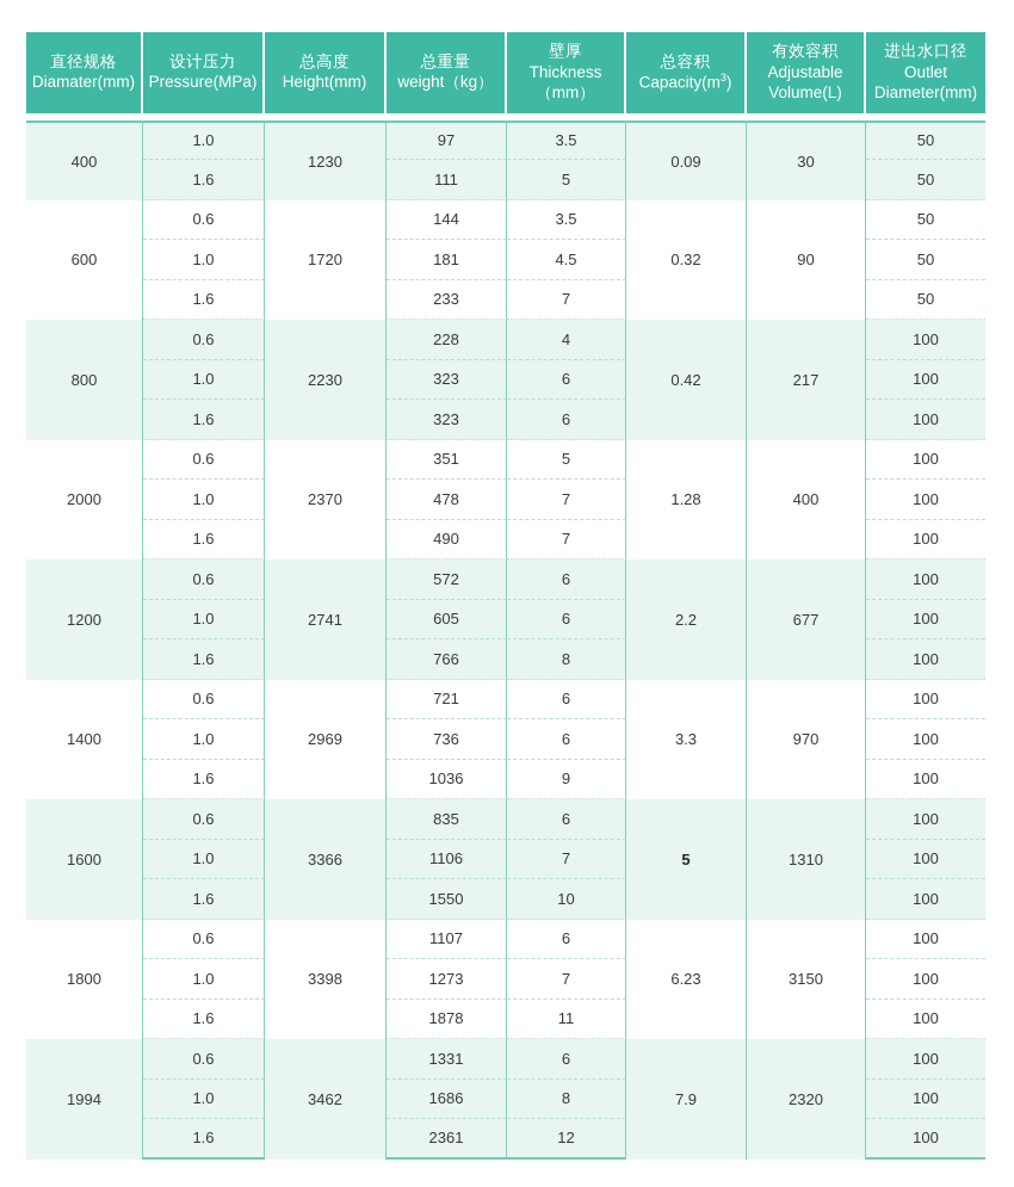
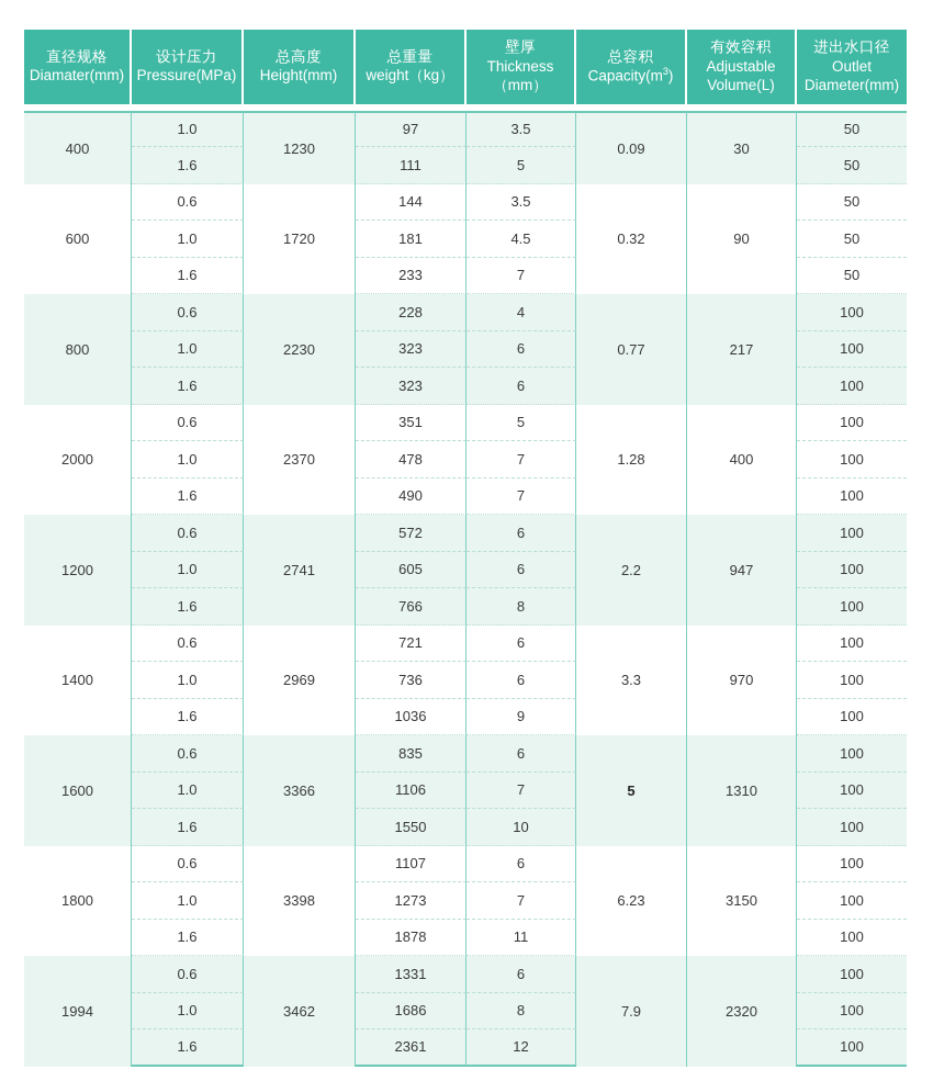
  直径规格Diamater(mm)	设计压力Pressure(MPa)	总高度Height(mm)	总重量weight（kg）	壁厚Thickness（mm）	总容积Capacity(m3)	有效容积AdjustableVolume(L)	进出水口径OutletDiameter(mm)
  400	1.0	1230	97	3.5	0.09	30	50
  1.6	111	5	50
  600	0.6	1720	144	3.5	0.32	90	50
  1.0	181	4.5	50
  1.6	233	7	50
- 800	0.6	2230	228	4	0.42	217	100
+ 800	0.6	2230	228	4	0.77	217	100
  1.0	323	6	100
  1.6	323	6	100
  2000	0.6	2370	351	5	1.28	400	100
  1.0	478	7	100
  1.6	490	7	100
- 1200	0.6	2741	572	6	2.2	677	100
+ 1200	0.6	2741	572	6	2.2	947	100
  1.0	605	6	100
  1.6	766	8	100
  1400	0.6	2969	721	6	3.3	970	100
  1.0	736	6	100
  1.6	1036	9	100
  1600	0.6	3366	835	6	5	1310	100
  1.0	1106	7	100
  1.6	1550	10	100
  1800	0.6	3398	1107	6	6.23	3150	100
  1.0	1273	7	100
  1.6	1878	11	100
  1994	0.6	3462	1331	6	7.9	2320	100
  1.0	1686	8	100
  1.6	2361	12	100
